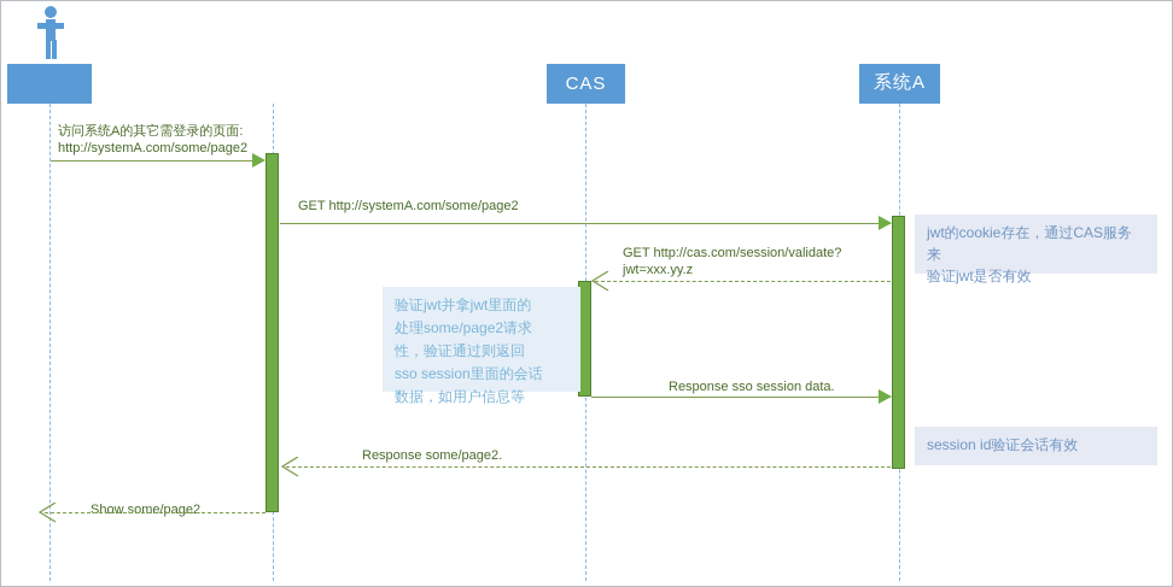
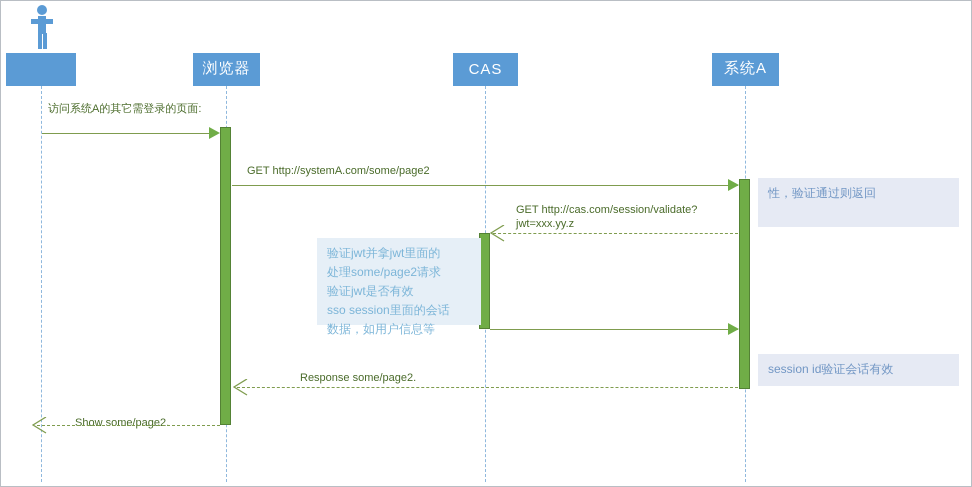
+ 浏览器
  CAS
  系统A
  访问系统A的其它需登录的页面:
- http://systemA.com/some/page2
  GET http://systemA.com/some/page2
- jwt的cookie存在，通过CAS服务来
- 验证jwt是否有效
+ 性，验证通过则返回
  GET http://cas.com/session/validate?
  jwt=xxx.yy.z
  验证jwt并拿jwt里面的
  处理some/page2请求
- 性，验证通过则返回
+ 验证jwt是否有效
  sso session里面的会话
  数据，如用户信息等
- Response sso session data.
  session id验证会话有效
  Response some/page2.
  Show some/page2.
